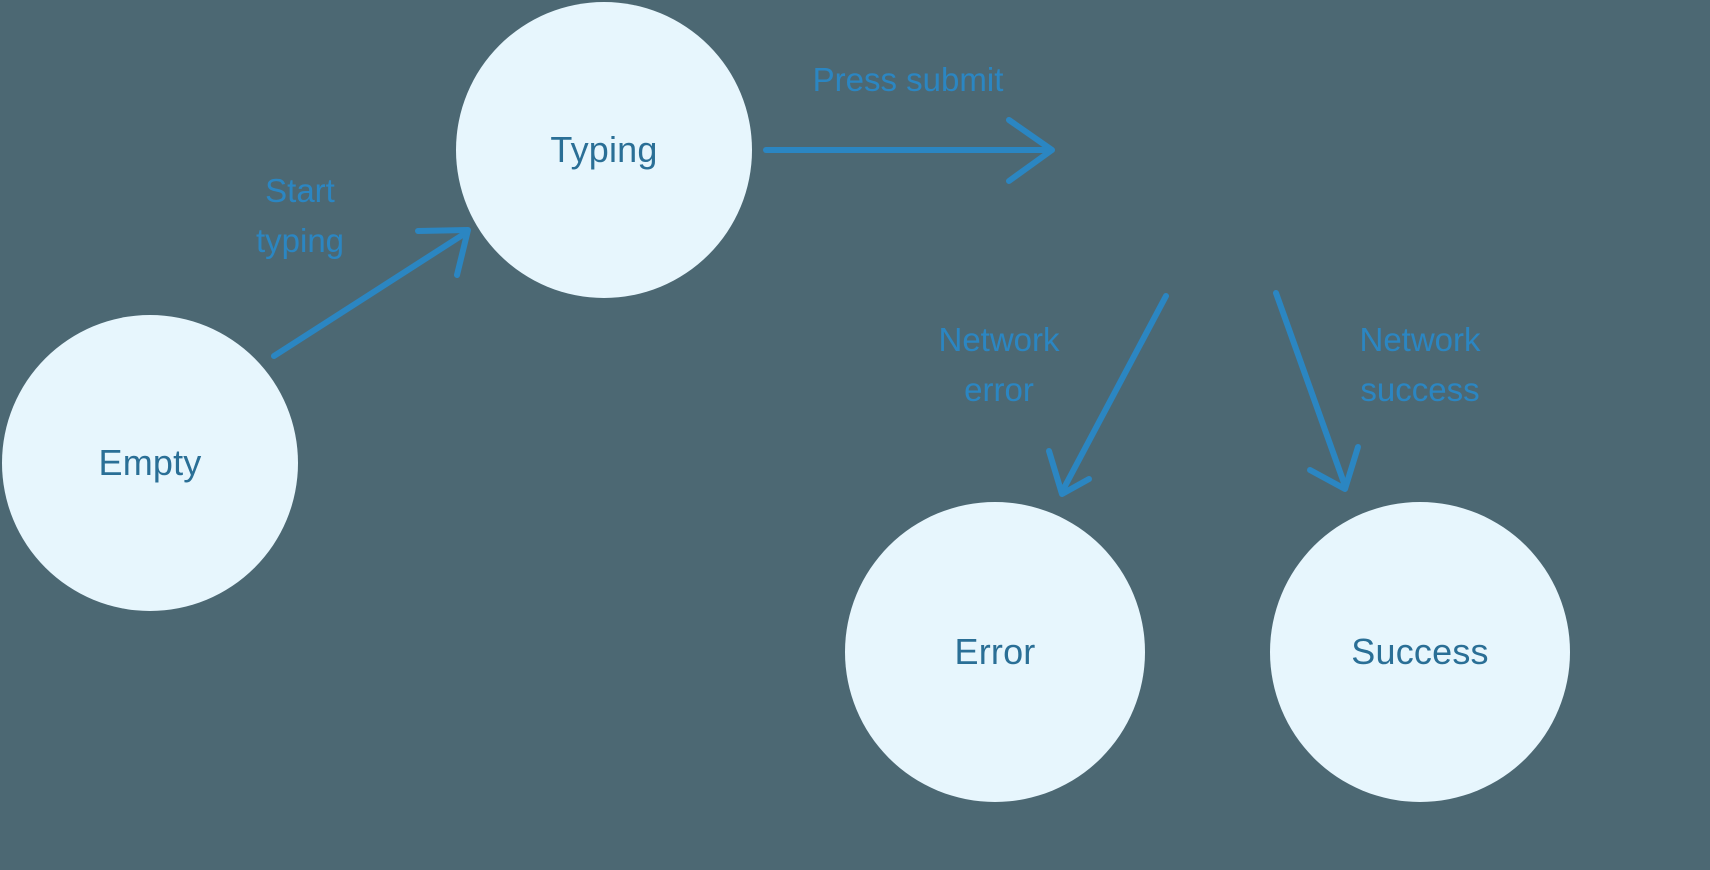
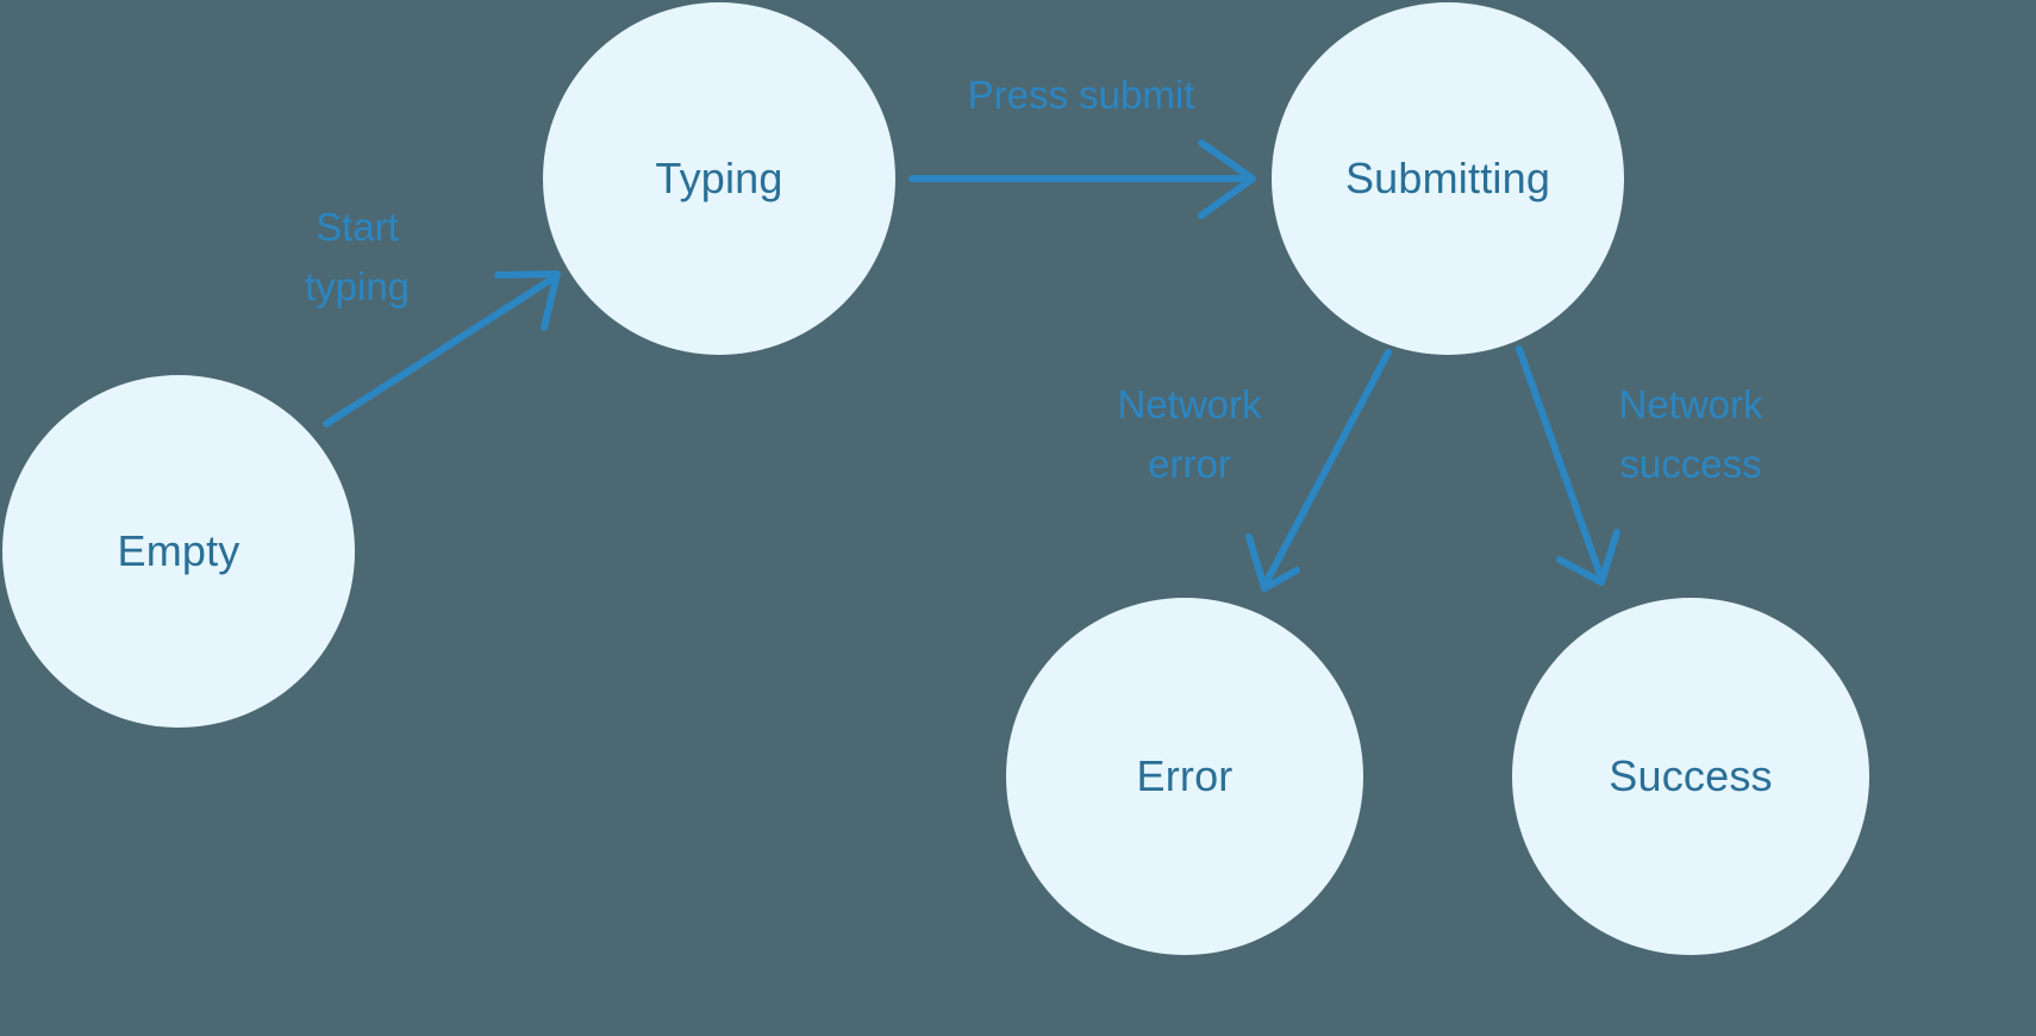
  Empty
  Typing
+ Submitting
  Error
  Success
  Start
  typing
  Press submit
  Network
  error
  Network
  success
